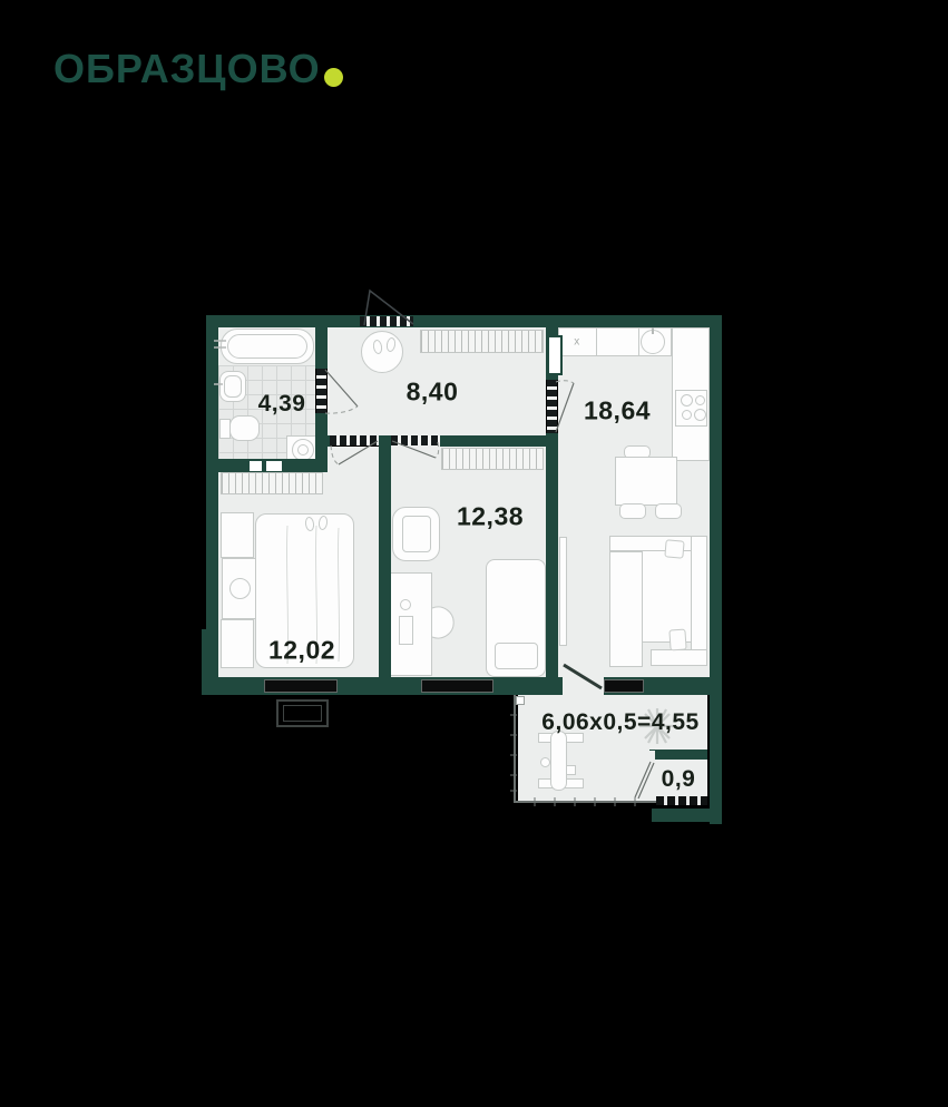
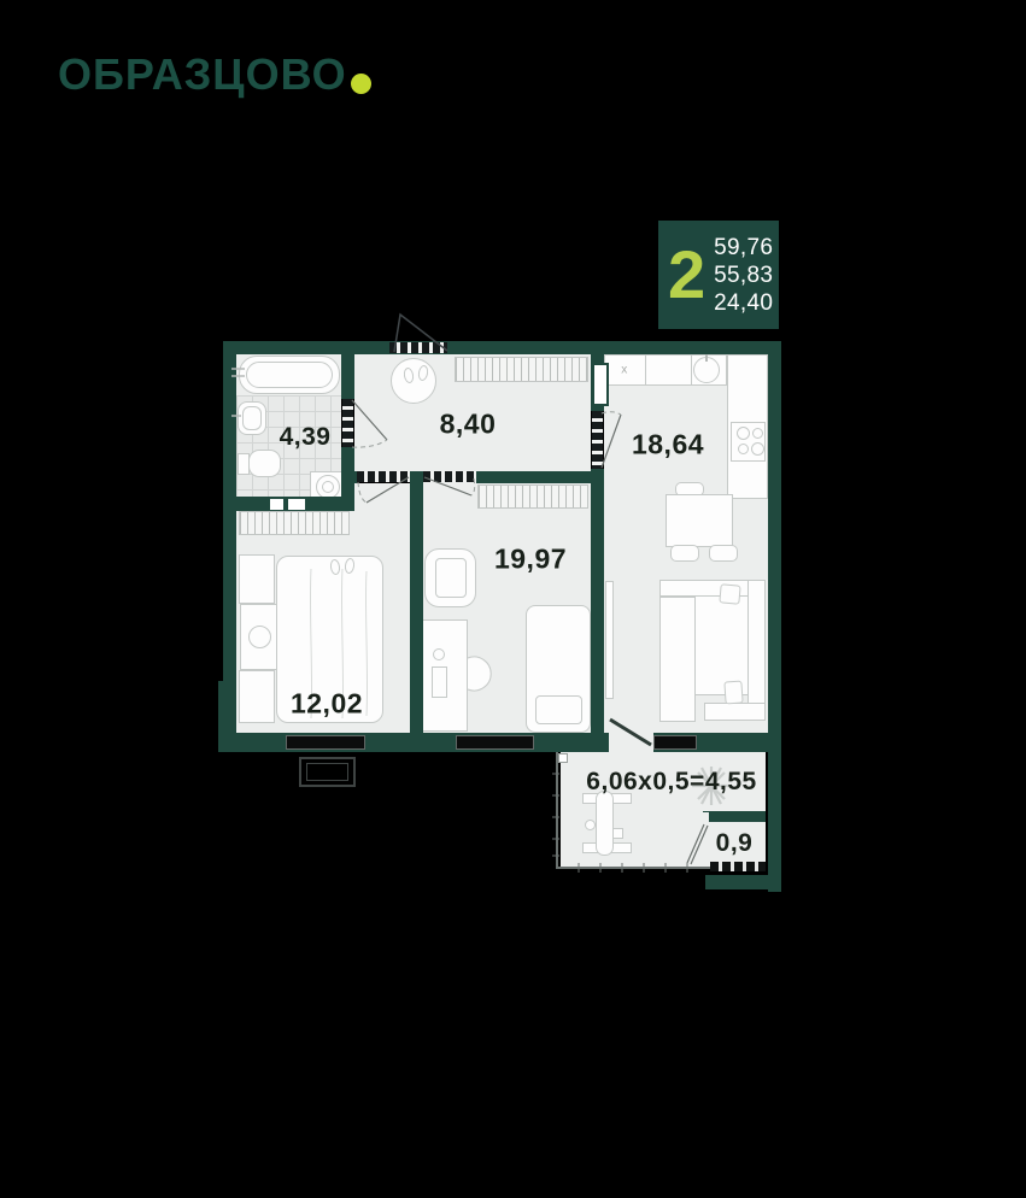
  4,39
  8,40
  18,64
- 12,38
+ 19,97
  12,02
  6,06x0,5=4,55
  0,9
  x
  ОБРАЗЦОВО
+ 2
+ 59,76
+ 55,83
+ 24,40
